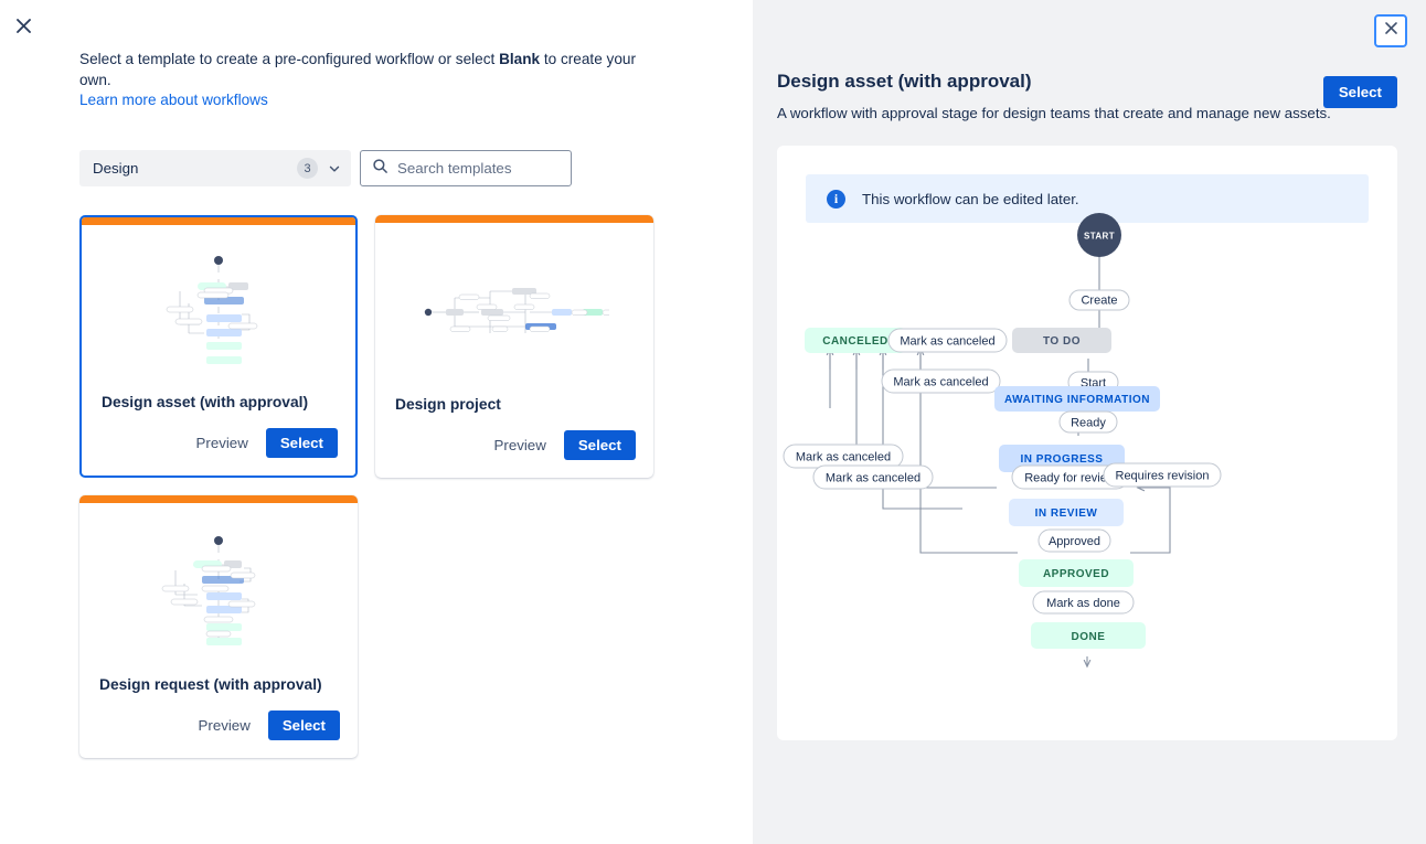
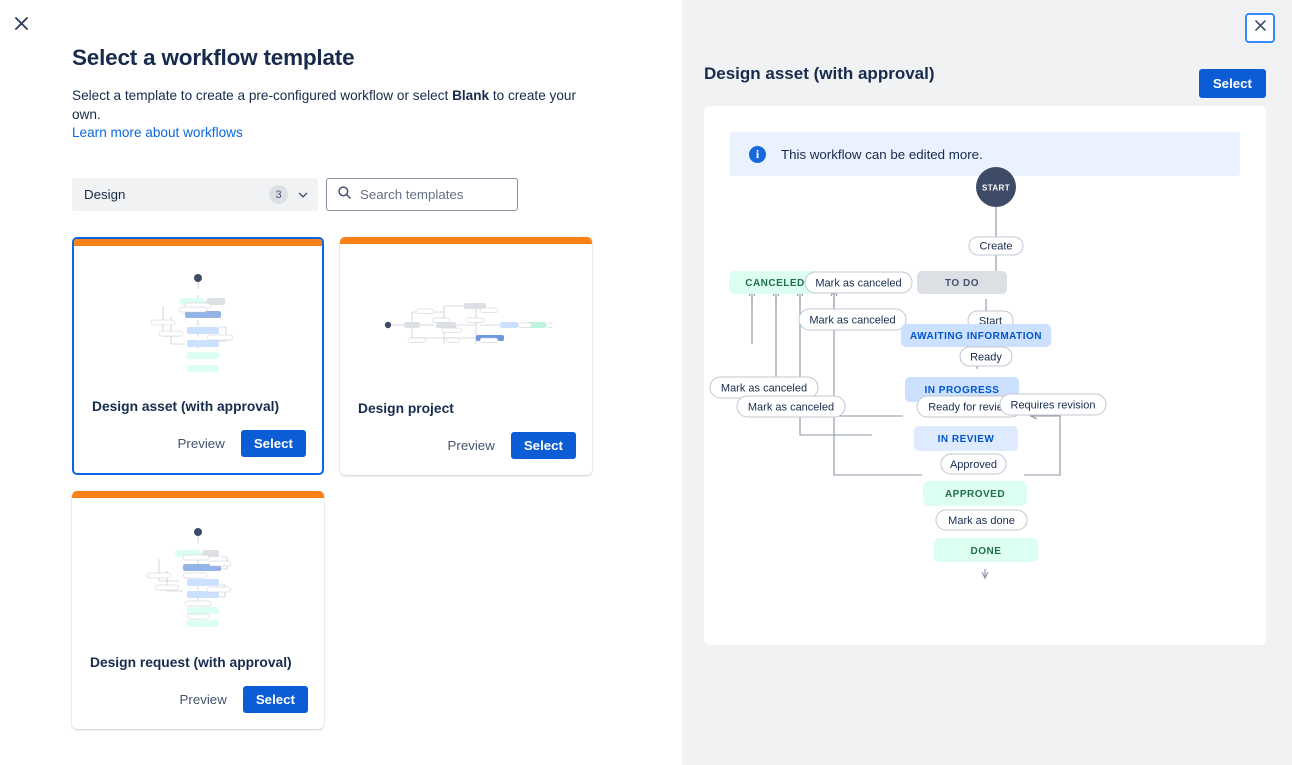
+ Select a workflow template
  Select a template to create a pre-configured workflow or select Blank to create your own.
  Learn more about workflows
  Design
  3
  Search templates
  Design asset (with approval)
  Preview
  Select
  Design project
  Preview
  Select
  Design request (with approval)
  Preview
  Select
  Design asset (with approval)
- A workflow with approval stage for design teams that create and manage new assets.
  Select
  i
- This workflow can be edited later.
+ This workflow can be edited more.
  START
  Create
  TO DO
  CANCELED
  Mark as canceled
  Start
  Mark as canceled
  AWAITING INFORMATION
  Ready
  Mark as canceled
  IN PROGRESS
  Mark as canceled
  Ready for revie
  Requires revision
  IN REVIEW
  Approved
  APPROVED
  Mark as done
  DONE
